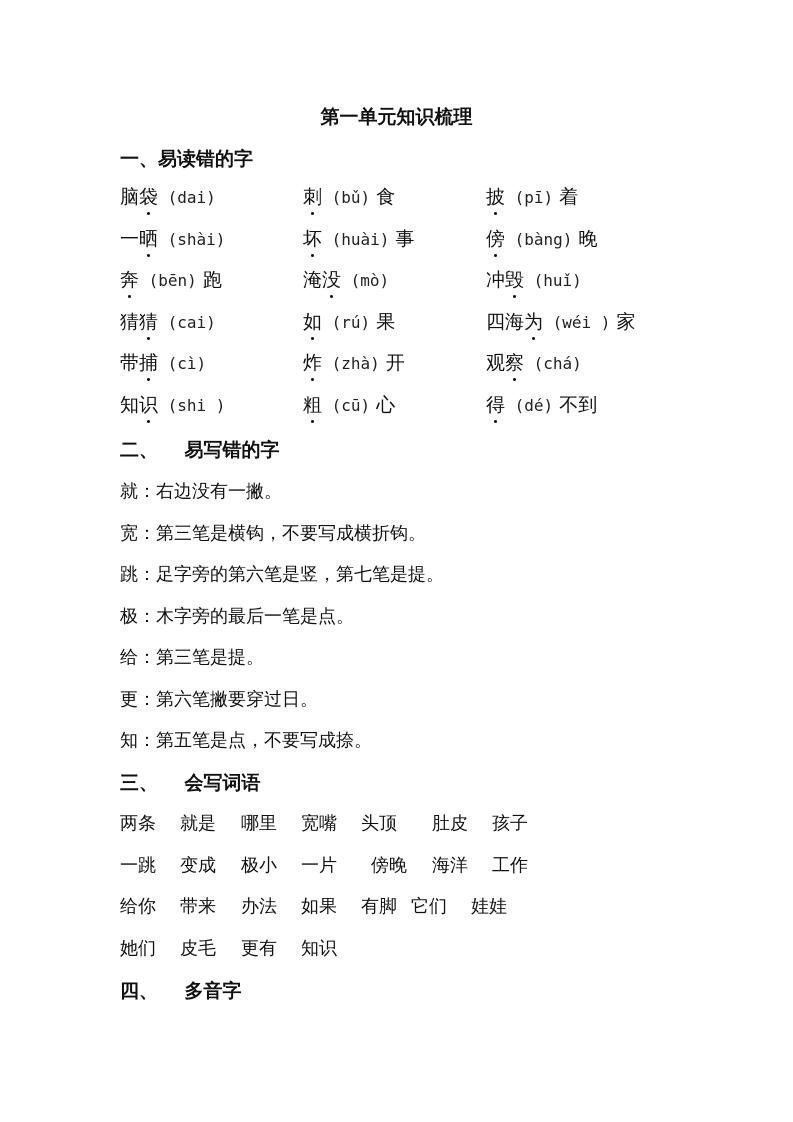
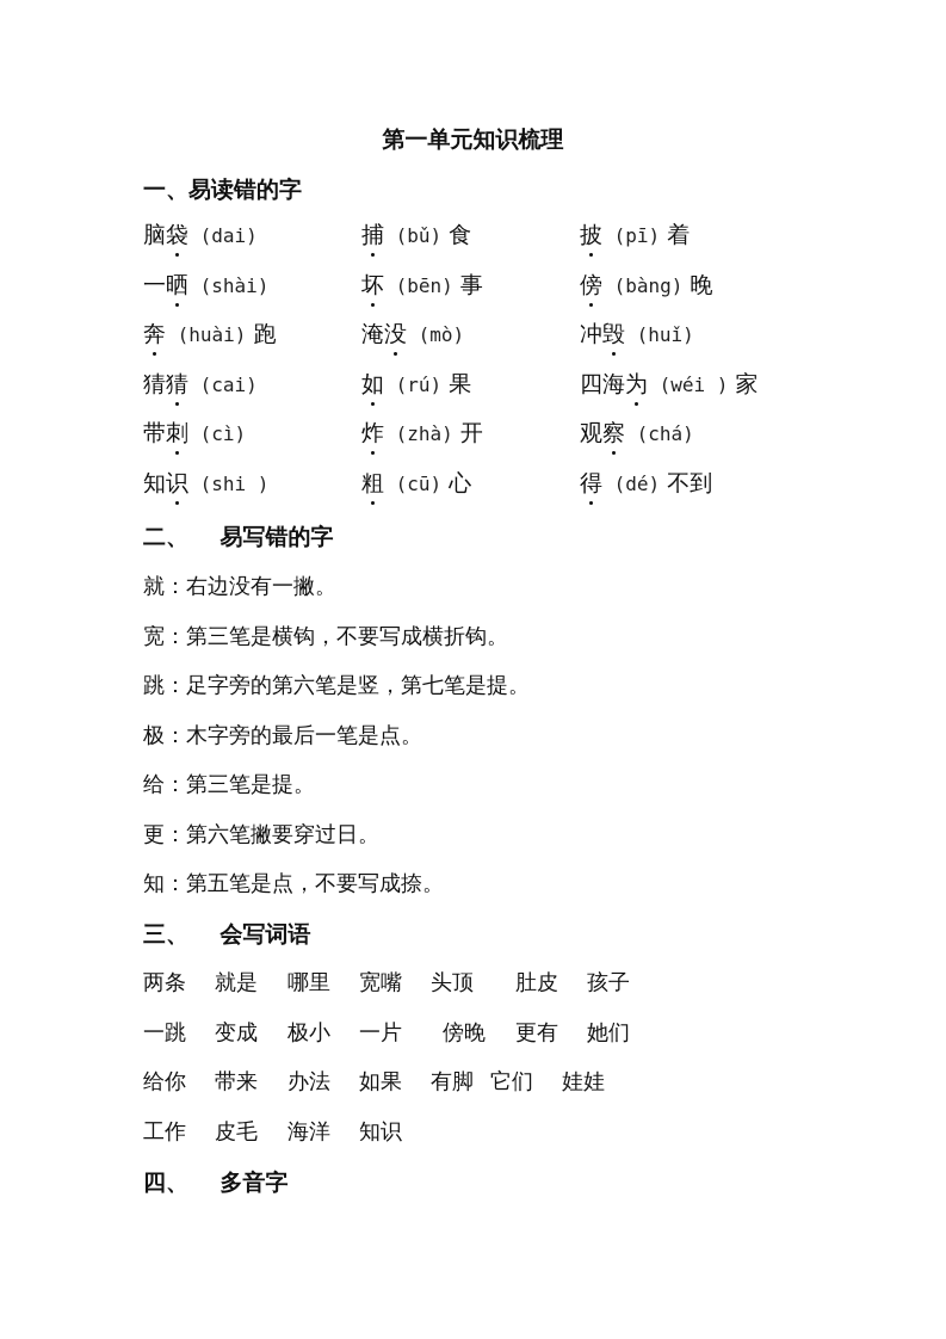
  第一单元知识梳理
  一、易读错的字
  脑袋 (dai)
- 刺 (bǔ) 食
+ 捕 (bǔ) 食
  披 (pī) 着
  一晒 (shài)
- 坏 (huài) 事
+ 坏 (bēn) 事
  傍 (bàng) 晚
- 奔 (bēn) 跑
+ 奔 (huài) 跑
  淹没 (mò)
  冲毁 (huǐ)
  猜猜 (cai)
  如 (rú) 果
  四海为 (wéi ) 家
- 带捕 (cì)
+ 带刺 (cì)
  炸 (zhà) 开
  观察 (chá)
  知识 (shi )
  粗 (cū) 心
  得 (dé) 不到
  二、 易写错的字
  就：右边没有一撇。
  宽：第三笔是横钩，不要写成横折钩。
  跳：足字旁的第六笔是竖，第七笔是提。
  极：木字旁的最后一笔是点。
  给：第三笔是提。
  更：第六笔撇要穿过日。
  知：第五笔是点，不要写成捺。
  三、 会写词语
  两条
  就是
  哪里
  宽嘴
  头顶
  肚皮
  孩子
  一跳
  变成
  极小
  一片
  傍晚
- 海洋
+ 更有
- 工作
+ 她们
  给你
  带来
  办法
  如果
  有脚
  它们
  娃娃
- 她们
+ 工作
  皮毛
- 更有
+ 海洋
  知识
  四、 多音字
